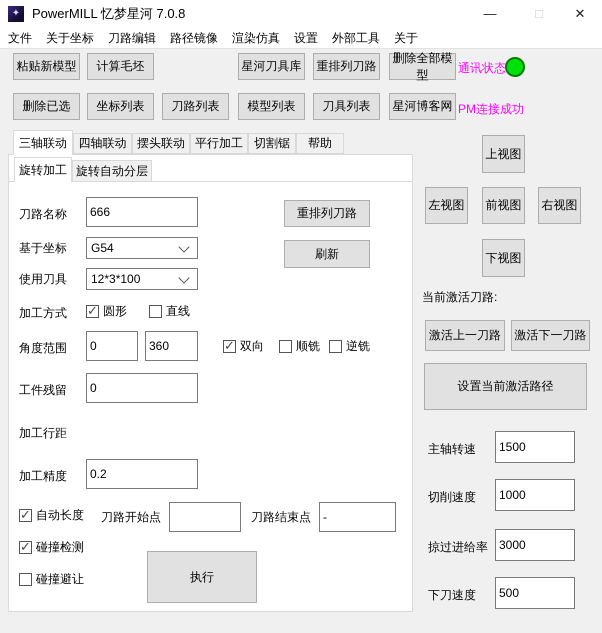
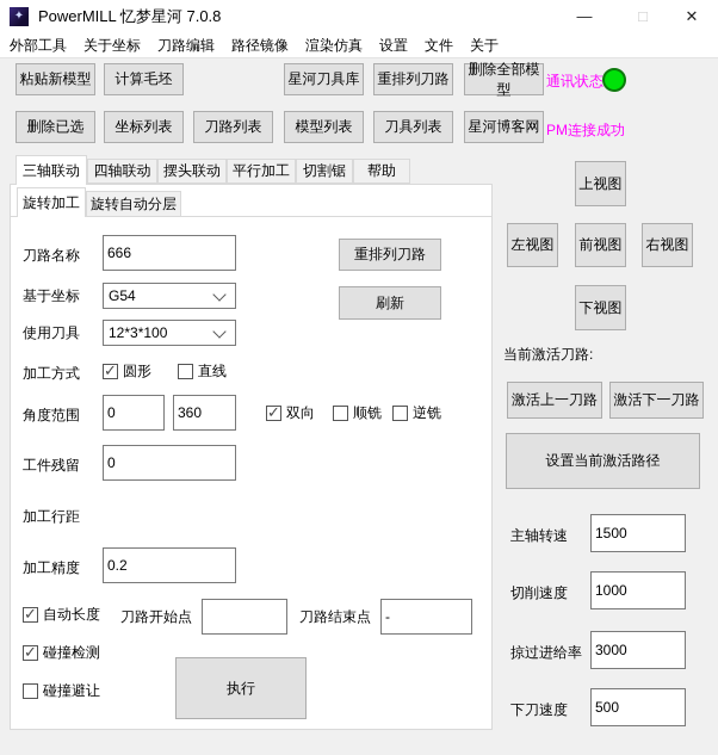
  ✦
  PowerMILL 忆梦星河 7.0.8
  —
  □
  ✕
- 文件
+ 外部工具
  关于坐标
  刀路编辑
  路径镜像
  渲染仿真
  设置
- 外部工具
+ 文件
  关于
  粘贴新模型
  计算毛坯
  星河刀具库
  重排列刀路
  删除全部模型
  通讯状态
  删除已选
  坐标列表
  刀路列表
  模型列表
  刀具列表
  星河博客网
  PM连接成功
  三轴联动
  四轴联动
  摆头联动
  平行加工
  切割锯
  帮助
  旋转加工
  旋转自动分层
  刀路名称
  666
  基于坐标
  G54
  使用刀具
  12*3*100
  重排列刀路
  刷新
  加工方式
  圆形
  直线
  角度范围
  0
  360
  双向
  顺铣
  逆铣
  工件残留
  0
  加工行距
  加工精度
  0.2
  自动长度
  刀路开始点
  刀路结束点
  -
  碰撞检测
  碰撞避让
  执行
  上视图
  左视图
  前视图
  右视图
  下视图
  当前激活刀路:
  激活上一刀路
  激活下一刀路
  设置当前激活路径
  主轴转速
  1500
  切削速度
  1000
  掠过进给率
  3000
  下刀速度
  500
